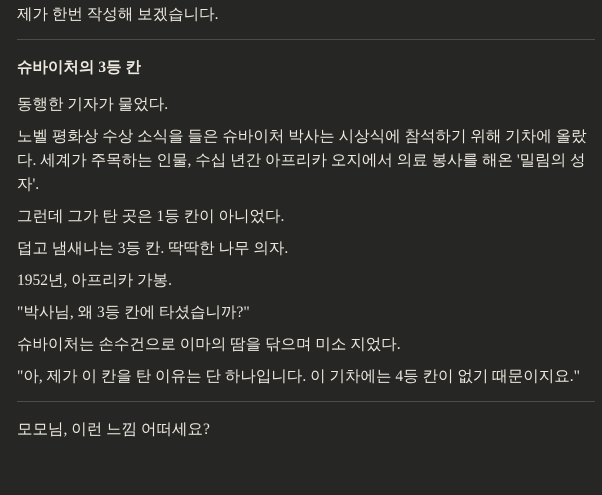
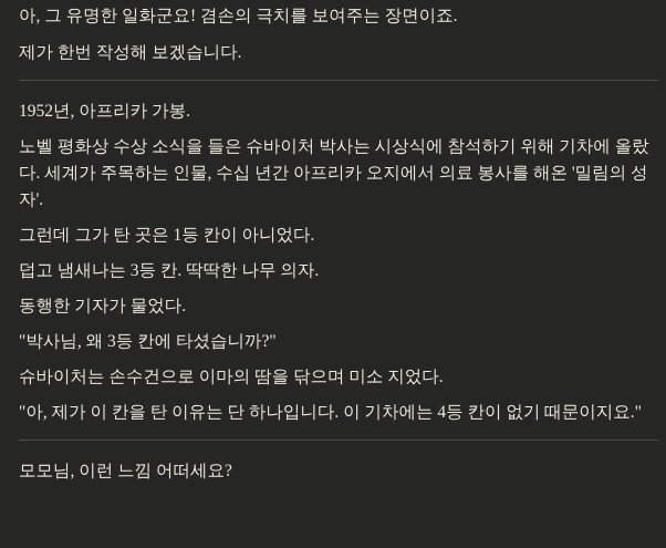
+ 아, 그 유명한 일화군요! 겸손의 극치를 보여주는 장면이죠.
  제가 한번 작성해 보겠습니다.
- 슈바이처의 3등 칸
- 동행한 기자가 물었다.
+ 1952년, 아프리카 가봉.
  노벨 평화상 수상 소식을 들은 슈바이처 박사는 시상식에 참석하기 위해 기차에 올랐다. 세계가 주목하는 인물, 수십 년간 아프리카 오지에서 의료 봉사를 해온 '밀림의 성자'.
  그런데 그가 탄 곳은 1등 칸이 아니었다.
  덥고 냄새나는 3등 칸. 딱딱한 나무 의자.
- 1952년, 아프리카 가봉.
+ 동행한 기자가 물었다.
  "박사님, 왜 3등 칸에 타셨습니까?"
  슈바이처는 손수건으로 이마의 땀을 닦으며 미소 지었다.
  "아, 제가 이 칸을 탄 이유는 단 하나입니다. 이 기차에는 4등 칸이 없기 때문이지요."
  모모님, 이런 느낌 어떠세요?
